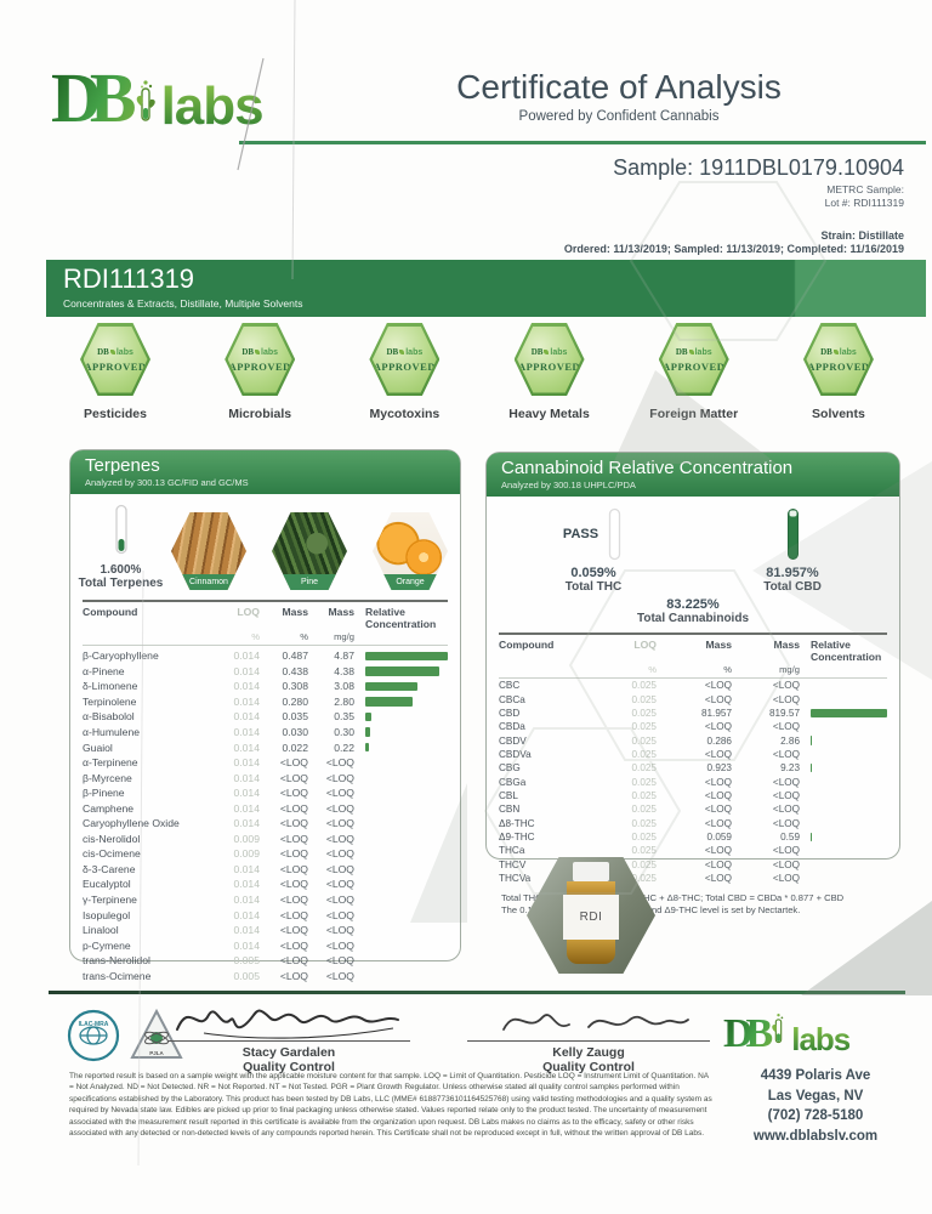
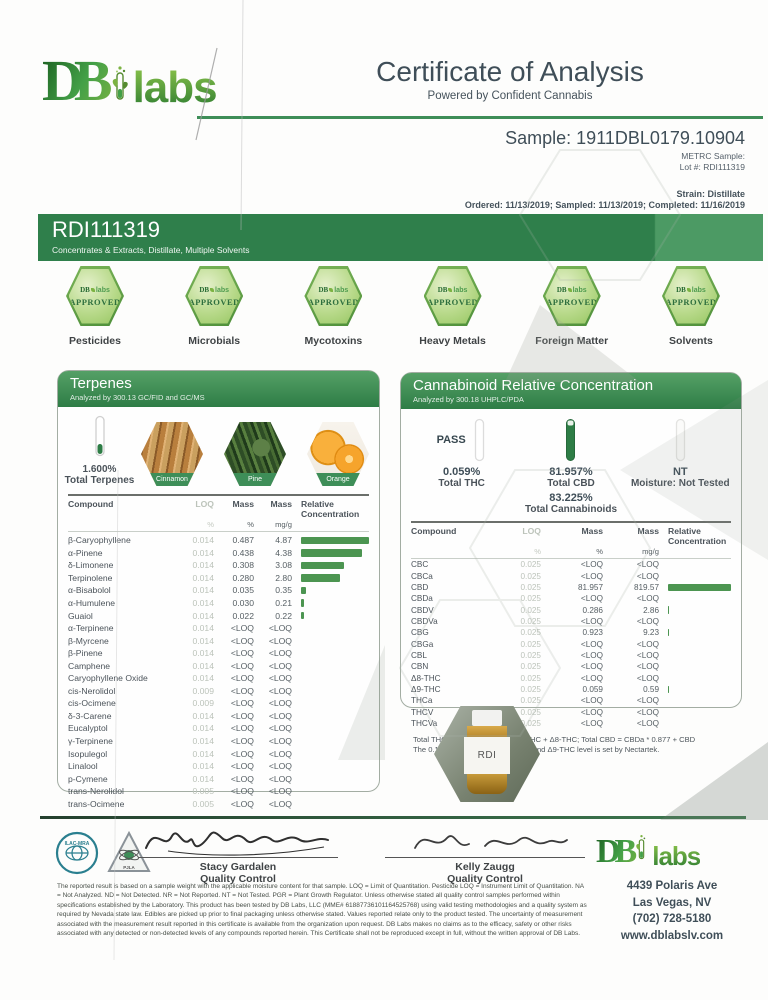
  DB
  labs
  Certificate of Analysis
  Powered by Confident Cannabis
  Sample: 1911DBL0179.10904
  METRC Sample:
  Lot #: RDI111319
  Strain: Distillate
  Ordered: 11/13/2019; Sampled: 11/13/2019; Completed: 11/16/2019
  RDI111319
  Concentrates & Extracts, Distillate, Multiple Solvents
  APPROVED
  Pesticides
  APPROVED
  Microbials
  APPROVED
  Mycotoxins
  APPROVED
  Heavy Metals
  APPROVED
  Foreign Matter
  APPROVED
  Solvents
  Terpenes
  Analyzed by 300.13 GC/FID and GC/MS
  1.600%
  Total Terpenes
  Compound
  LOQ
  Mass
  Mass
  Relative Concentration
  %
  %
  mg/g
  β-Caryophyllene
  0.014
  0.487
  4.87
  α-Pinene
  0.014
  0.438
  4.38
  δ-Limonene
  0.014
  0.308
  3.08
  Terpinolene
  0.014
  0.280
  2.80
  α-Bisabolol
  0.014
  0.035
  0.35
  α-Humulene
  0.014
  0.030
- 0.30
+ 0.21
  Guaiol
  0.014
  0.022
  0.22
  α-Terpinene
  0.014
  <LOQ
  <LOQ
  β-Myrcene
  0.014
  <LOQ
  <LOQ
  β-Pinene
  0.014
  <LOQ
  <LOQ
  Camphene
  0.014
  <LOQ
  <LOQ
  Caryophyllene Oxide
  0.014
  <LOQ
  <LOQ
  cis-Nerolidol
  0.009
  <LOQ
  <LOQ
  cis-Ocimene
  0.009
  <LOQ
  <LOQ
  δ-3-Carene
  0.014
  <LOQ
  <LOQ
  Eucalyptol
  0.014
  <LOQ
  <LOQ
  γ-Terpinene
  0.014
  <LOQ
  <LOQ
  Isopulegol
  0.014
  <LOQ
  <LOQ
  Linalool
  0.014
  <LOQ
  <LOQ
  p-Cymene
  0.014
  <LOQ
  <LOQ
  trans-Nerolidol
  0.005
  <LOQ
  <LOQ
  trans-Ocimene
  0.005
  <LOQ
  <LOQ
  Cannabinoid Relative Concentration
  Analyzed by 300.18 UHPLC/PDA
  PASS
  0.059%
  Total THC
  81.957%
  Total CBD
+ NT
+ Moisture: Not Tested
  83.225%
  Total Cannabinoids
  Compound
  LOQ
  Mass
  Mass
  Relative Concentration
  %
  %
  mg/g
  CBC
  0.025
  <LOQ
  <LOQ
  CBCa
  0.025
  <LOQ
  <LOQ
  CBD
  0.025
  81.957
  819.57
  CBDa
  0.025
  <LOQ
  <LOQ
  CBDV
  0.025
  0.286
  2.86
  CBDVa
  0.025
  <LOQ
  <LOQ
  CBG
  0.025
  0.923
  9.23
  CBGa
  0.025
  <LOQ
  <LOQ
  CBL
  0.025
  <LOQ
  <LOQ
  CBN
  0.025
  <LOQ
  <LOQ
  Δ8-THC
  0.025
  <LOQ
  <LOQ
  Δ9-THC
  0.025
  0.059
  0.59
  THCa
  0.025
  <LOQ
  <LOQ
  THCV
  0.025
  <LOQ
  <LOQ
  THCVa
  .025
  <LOQ
  <LOQ
  RDI
  Stacy Gardalen
  Quality Control
  Kelly Zaugg
  Quality Control
  DB
  labs
  4439 Polaris Ave
  Las Vegas, NV
  (702) 728-5180
  www.dblabslv.com
